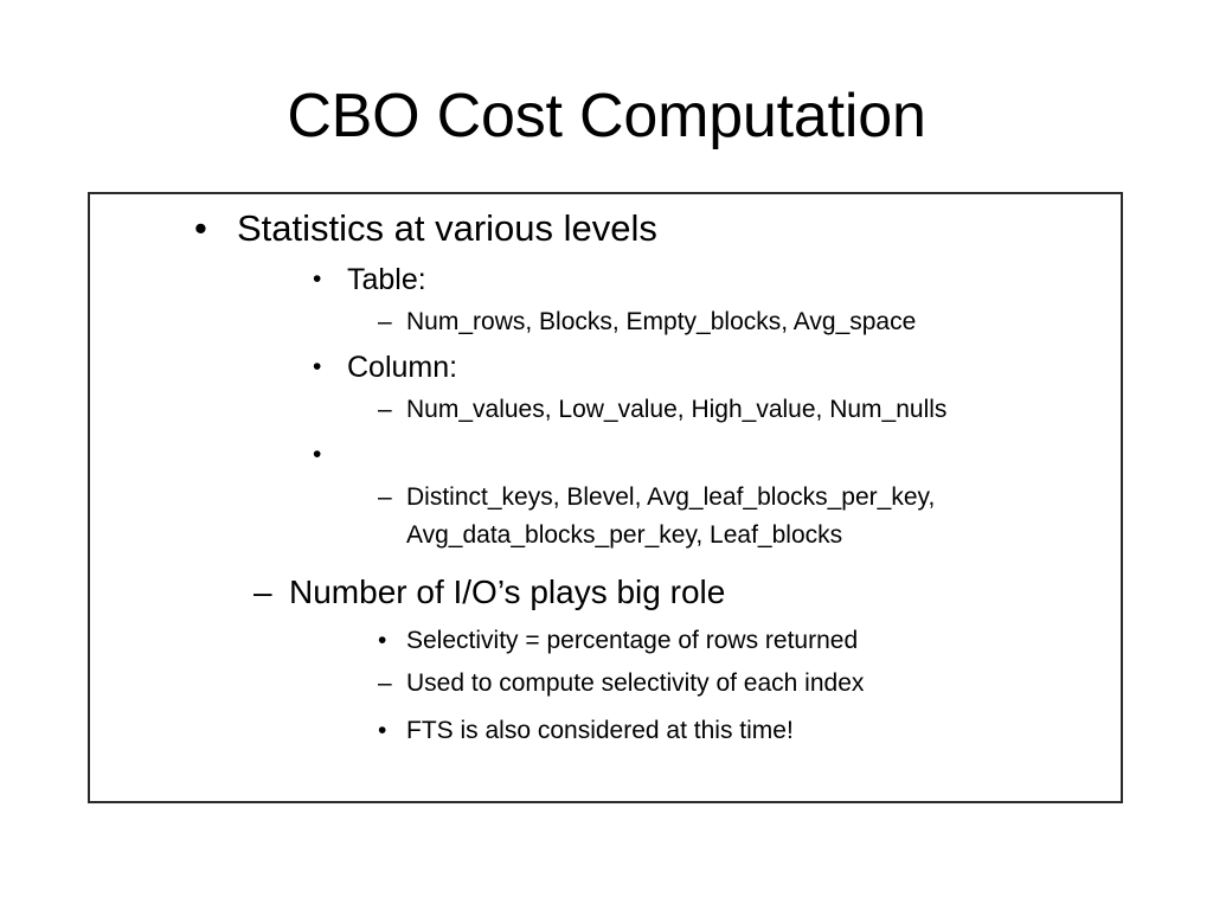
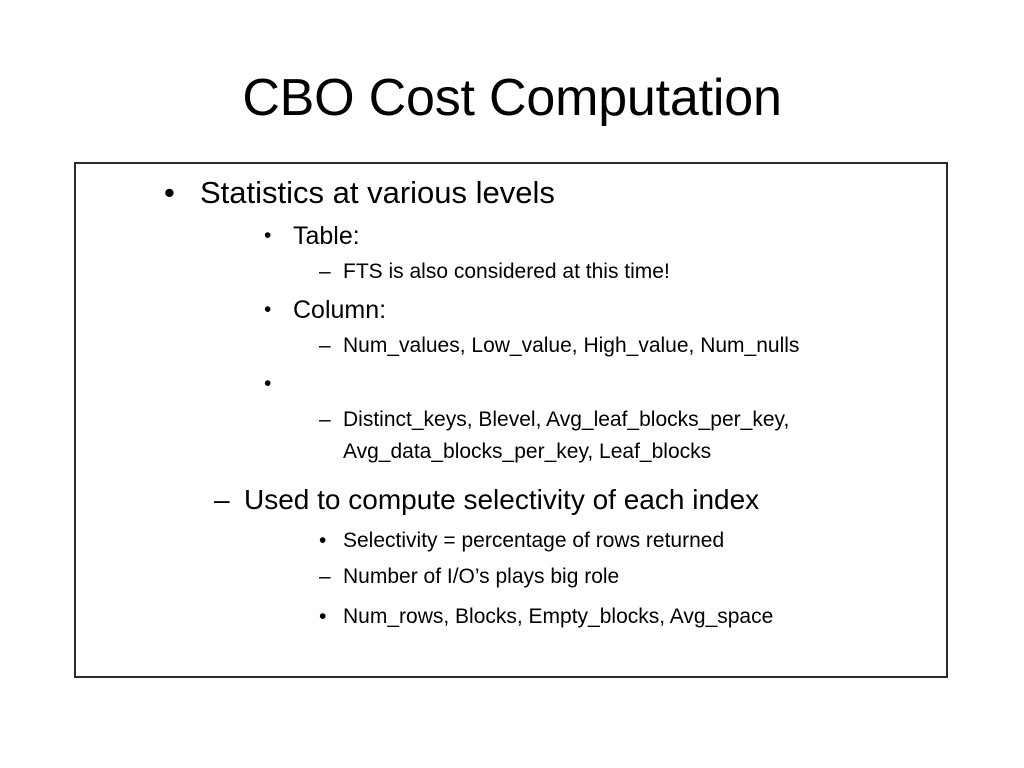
  CBO Cost Computation
  •
  Statistics at various levels
  •
  Table:
  –
- Num_rows, Blocks, Empty_blocks, Avg_space
+ FTS is also considered at this time!
  •
  Column:
  –
  Num_values, Low_value, High_value, Num_nulls
  •
  –
  Distinct_keys, Blevel, Avg_leaf_blocks_per_key, Avg_data_blocks_per_key, Leaf_blocks
  –
- Number of I/O’s plays big role
+ Used to compute selectivity of each index
  •
  Selectivity = percentage of rows returned
  –
- Used to compute selectivity of each index
+ Number of I/O’s plays big role
  •
- FTS is also considered at this time!
+ Num_rows, Blocks, Empty_blocks, Avg_space
